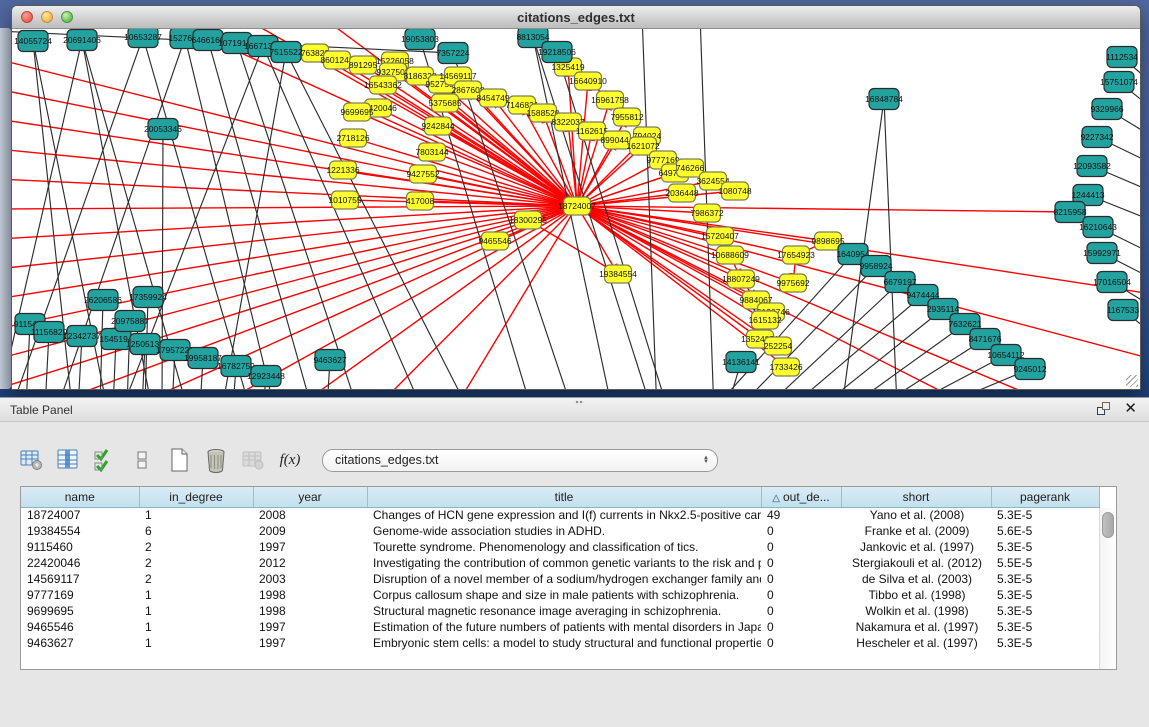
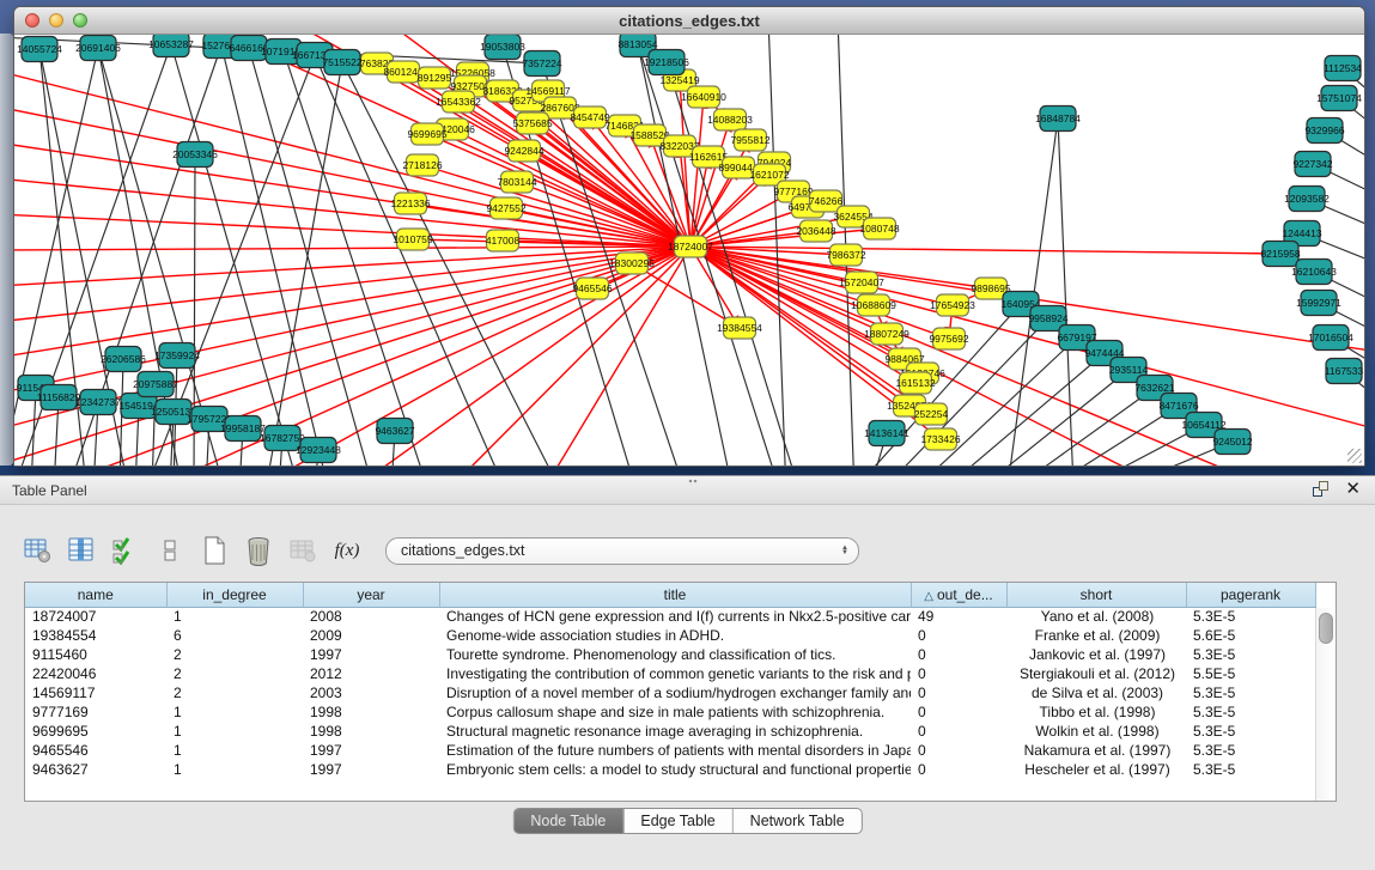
  citations_edges.txt
  18724007
  76382
  860124
  891295
  15226058
  932750
  818632
  16543362
  14569117
  286760
  5375685
  8454749
  71468
  158852
  1325419
  16640910
- 16961758
+ 14088203
  7955812
  832203
  1162615
  899044
  794024
  1621072
  9777169
  746266
  2036448
  9699695
  2718126
  1221336
  1010755
  9242844
  7803144
  9427552
  417008
  18300295
  19384554
  10688609
  18807249
  9884067
  1615132
  9975692
  17654923
  9898695
  252254
  1733426
  3624554
  1080748
  7986372
  15720407
  9465546
  14055724
  20691406
  10653287
  15276
  646616
  107191
  166713
  7515522
  19053803
  7357224
  8813054
  19218506
  16848784
  20053346
  11156829
  12342737
  26206586
  154519
  20975887
  17359924
  1250513
  1795722
  19958187
  16782759
  12923448
  9463627
  1640954
  9958924
  6679197
  9474444
  2935114
  7632621
  8471676
  10654112
  9245012
  1112534
  15751074
  9329966
  9227342
  12093582
  1244413
  8215958
  16210643
  15992971
  17016504
  1167533
  14136141
  Table Panel
  ✕
  f(x)
  citations_edges.txt
  name	in_degree	year	title	△ out_de...	short	pagerank
  18724007	1	2008	Changes of HCN gene expression and I(f) currents in Nkx2.5-positive car	49	Yano et al. (2008)	5.3E-5
  19384554	6	2009	Genome-wide association studies in ADHD.	0	Franke et al. (2009)	5.6E-5
  9115460	2	1997	Tourette syndrome. Phenomenology and classification of tics.	0	Jankovic et al. (1997)	5.3E-5
  22420046	2	2012	Investigating the contribution of common genetic variants to the risk and	0	Stergiakouli et al. (2012)	5.5E-5
  14569117	2	2003	Disruption of a novel member of a sodium/hydrogen exchanger family an	0	de Silva et al. (2003)	5.3E-5
  9777169	1	1998	Corpus callosum shape and size in male patients with schizophrenia.	0	Tibbo et al. (1998)	5.3E-5
  9699695	1	1998	Structural magnetic resonance image averaging in schizophrenia.	0	Wolkin et al. (1998)	5.3E-5
  9465546	1	1997	Estimation of the future numbers of patients with mental disorders in Japa	0	Nakamura et al. (1997)	5.3E-5
  9463627	1	1997	Embryonic stem cells: a model to study structural and functional propertie	0	Hescheler et al. (1997)	5.3E-5
+ Node Table
+ Edge Table
+ Network Table
